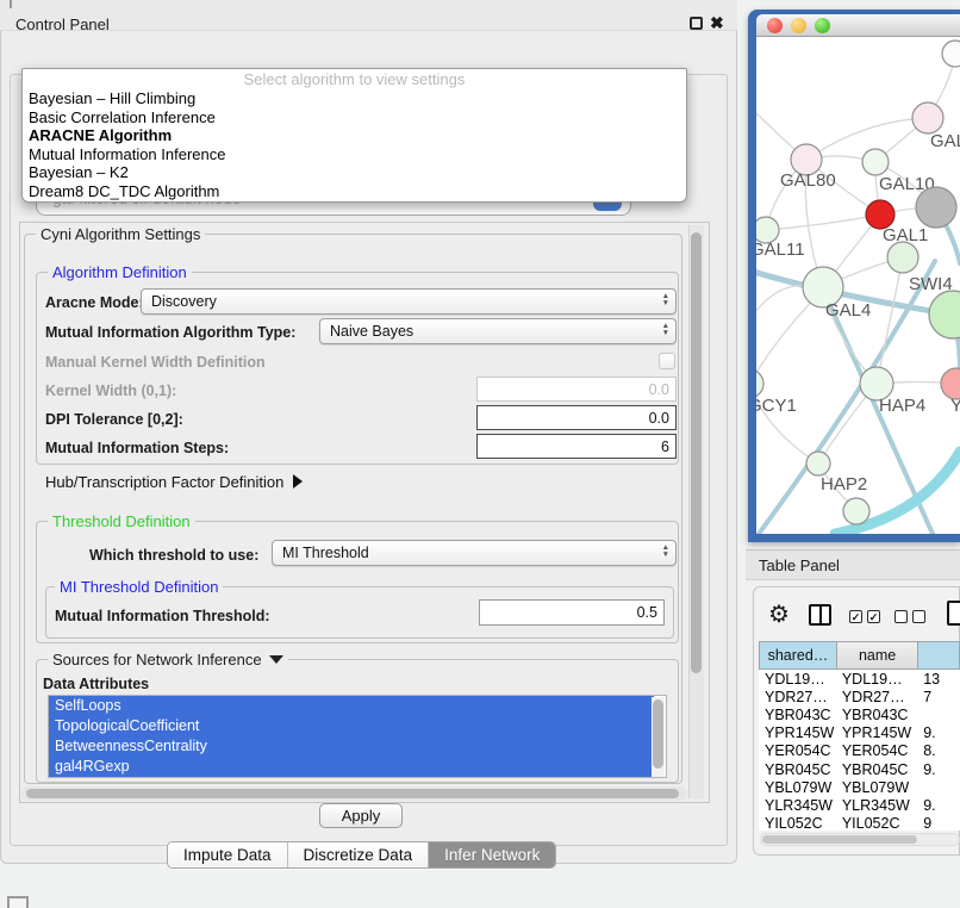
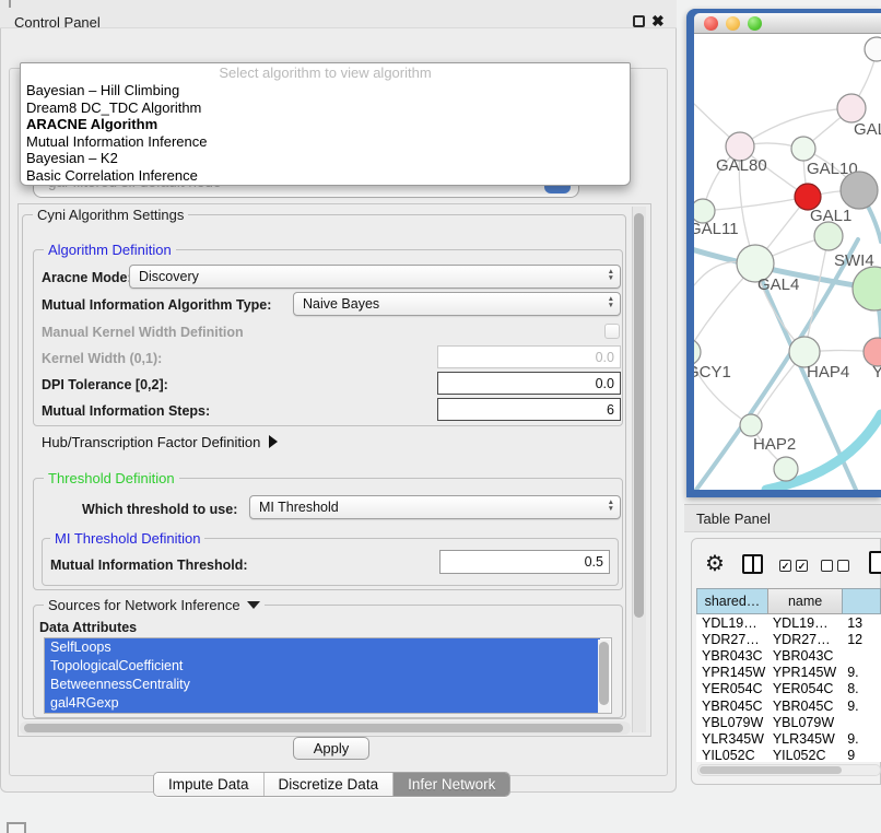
  Control Panel
  ✖
  Cyni Algorithm Settings
  Algorithm Definition
  Aracne Mode
  Discovery
  Mutual Information Algorithm Type:
  Naive Bayes
  Manual Kernel Width Definition
  Kernel Width (0,1):
  0.0
  DPI Tolerance [0,2]:
  0.0
  Mutual Information Steps:
  6
  Hub/Transcription Factor Definition
  Threshold Definition
  Which threshold to use:
  MI Threshold
  MI Threshold Definition
  Mutual Information Threshold:
  0.5
  Sources for Network Inference
  Data Attributes
  SelfLoops
  TopologicalCoefficient
  BetweennessCentrality
  gal4RGexp
  Apply
  Impute Data
  Discretize Data
  Infer Network
- Select algorithm to view settings
+ Select algorithm to view algorithm
  Bayesian – Hill Climbing
- Basic Correlation Inference
+ Dream8 DC_TDC Algorithm
  ARACNE Algorithm
  Mutual Information Inference
  Bayesian – K2
- Dream8 DC_TDC Algorithm
+ Basic Correlation Inference
  GAL80
  GAL10
  GAL1
  GAL11
  SWI4
  GAL4
  CY1
  HAP4
  Y
  HAP2
  Table Panel
  ⚙
  ✓
  ✓
  shared…
  name
  YDL19…
  YDL19…
  13
  YDR27…
  YDR27…
- 7
+ 12
  YBR043C
  YBR043C
  YPR145W
  YPR145W
  9.
  YER054C
  YER054C
  8.
  YBR045C
  YBR045C
  9.
  YBL079W
  YBL079W
  YLR345W
  YLR345W
  9.
  YIL052C
  YIL052C
  9
